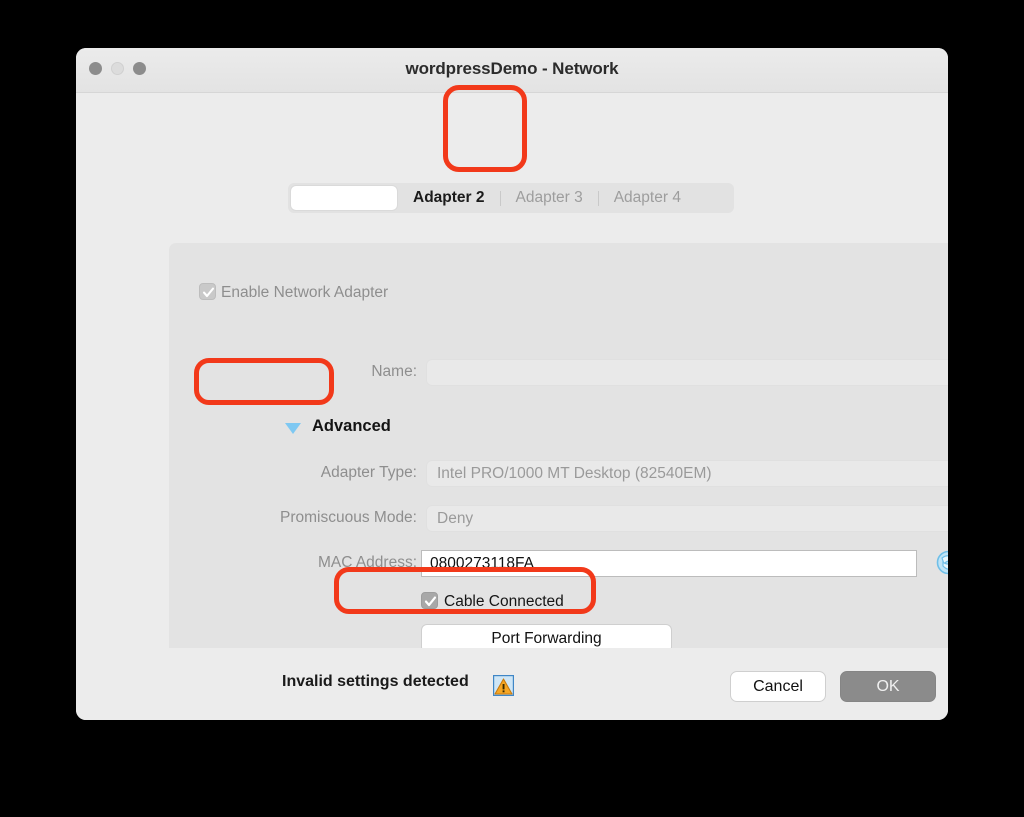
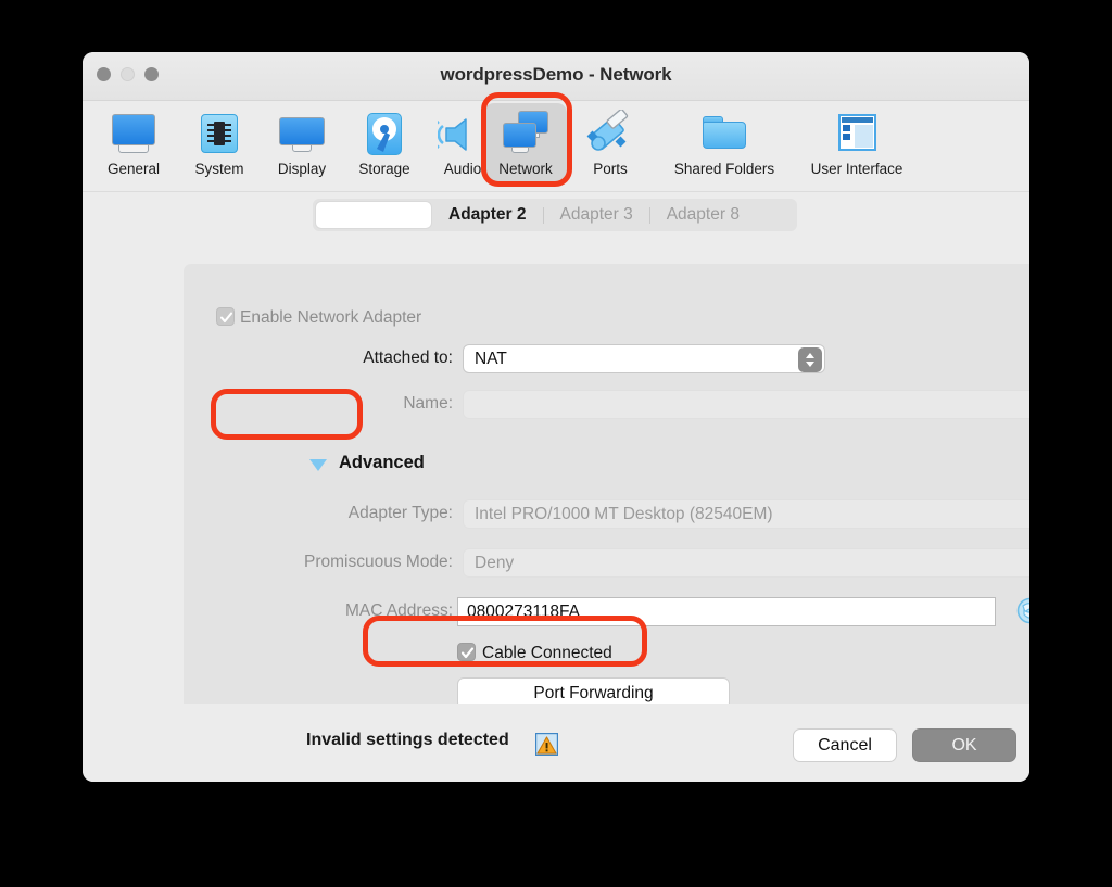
  wordpressDemo - Network
+ General
+ System
+ Display
+ Storage
+ Audio
+ Network
+ Ports
+ Shared Folders
+ User Interface
  Enable Network Adapter
+ Attached to:
+ NAT
  Name:
  Advanced
  Adapter Type:
  Intel PRO/1000 MT Desktop (82540EM)
  Promiscuous Mode:
  Deny
  MAC Address:
  0800273118FA
  Cable Connected
  Port Forwarding
  Invalid settings detected
  Cancel
  OK
  Adapter 2
  Adapter 3
- Adapter 4
+ Adapter 8
